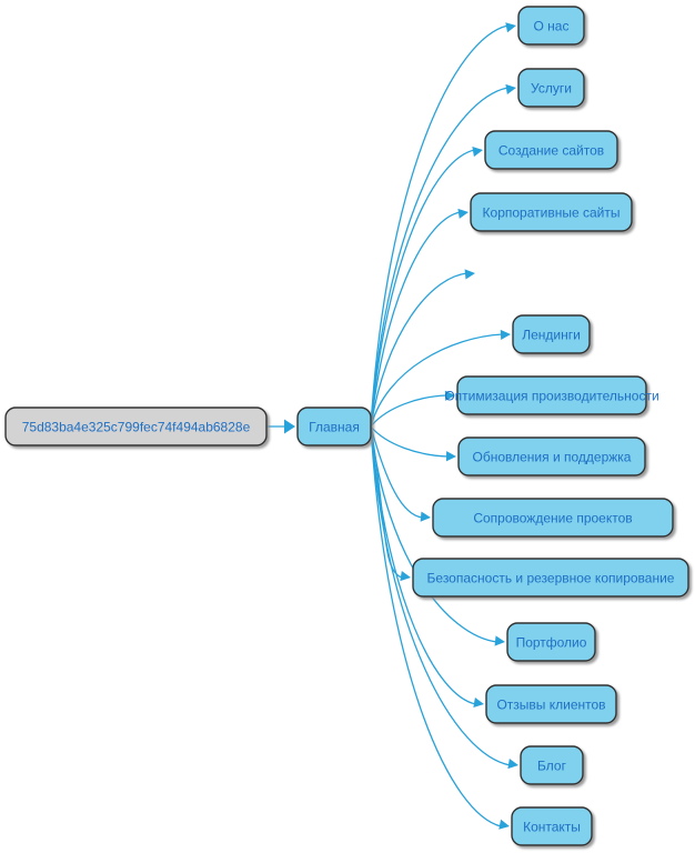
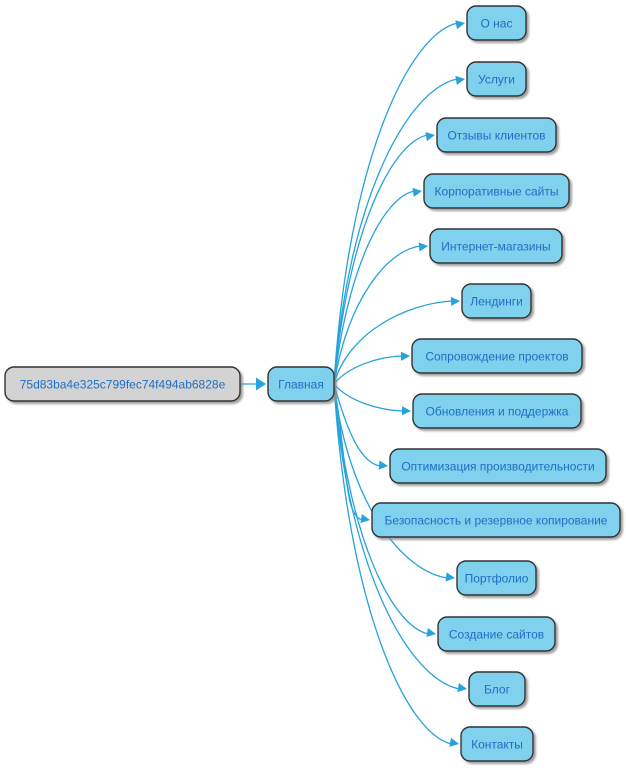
  75d83ba4e325c799fec74f494ab6828e
  Главная
  О нас
  Услуги
- Создание сайтов
+ Отзывы клиентов
  Корпоративные сайты
+ Интернет-магазины
  Лендинги
- Оптимизация производительности
+ Сопровождение проектов
  Обновления и поддержка
- Сопровождение проектов
+ Оптимизация производительности
  Безопасность и резервное копирование
  Портфолио
- Отзывы клиентов
+ Создание сайтов
  Блог
  Контакты
